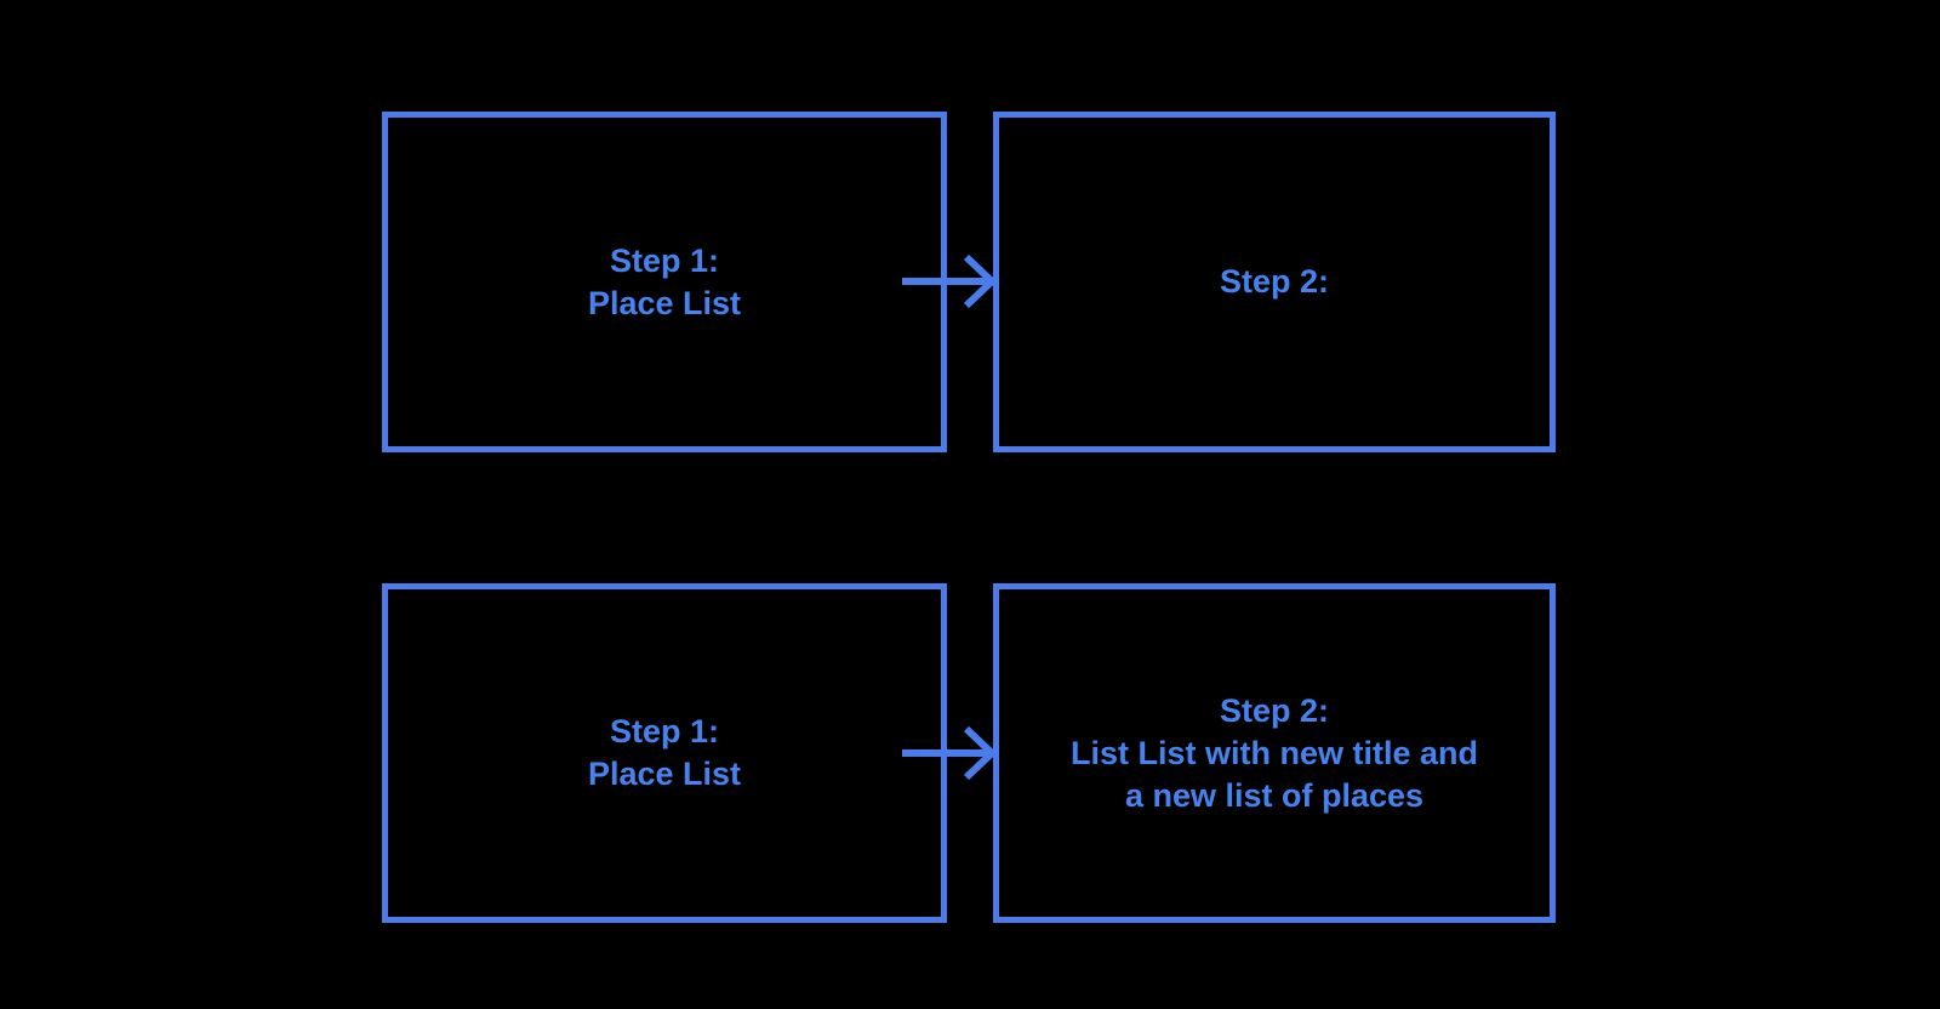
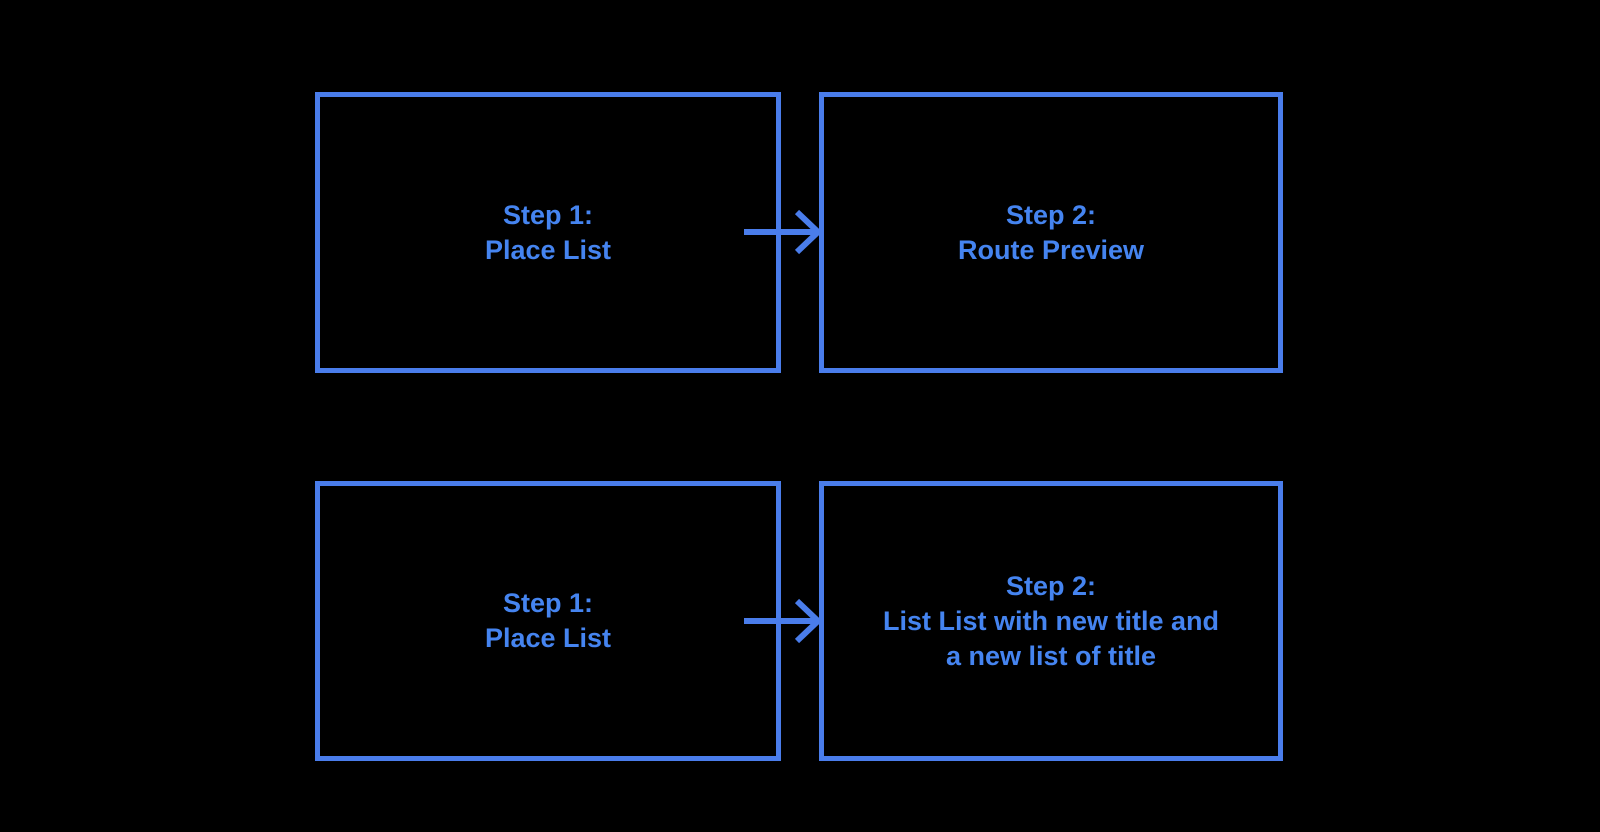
  Step 1:
  Place List
  Step 2:
+ Route Preview
  Step 1:
  Place List
  Step 2:
  List List with new title and
- a new list of places
+ a new list of title
